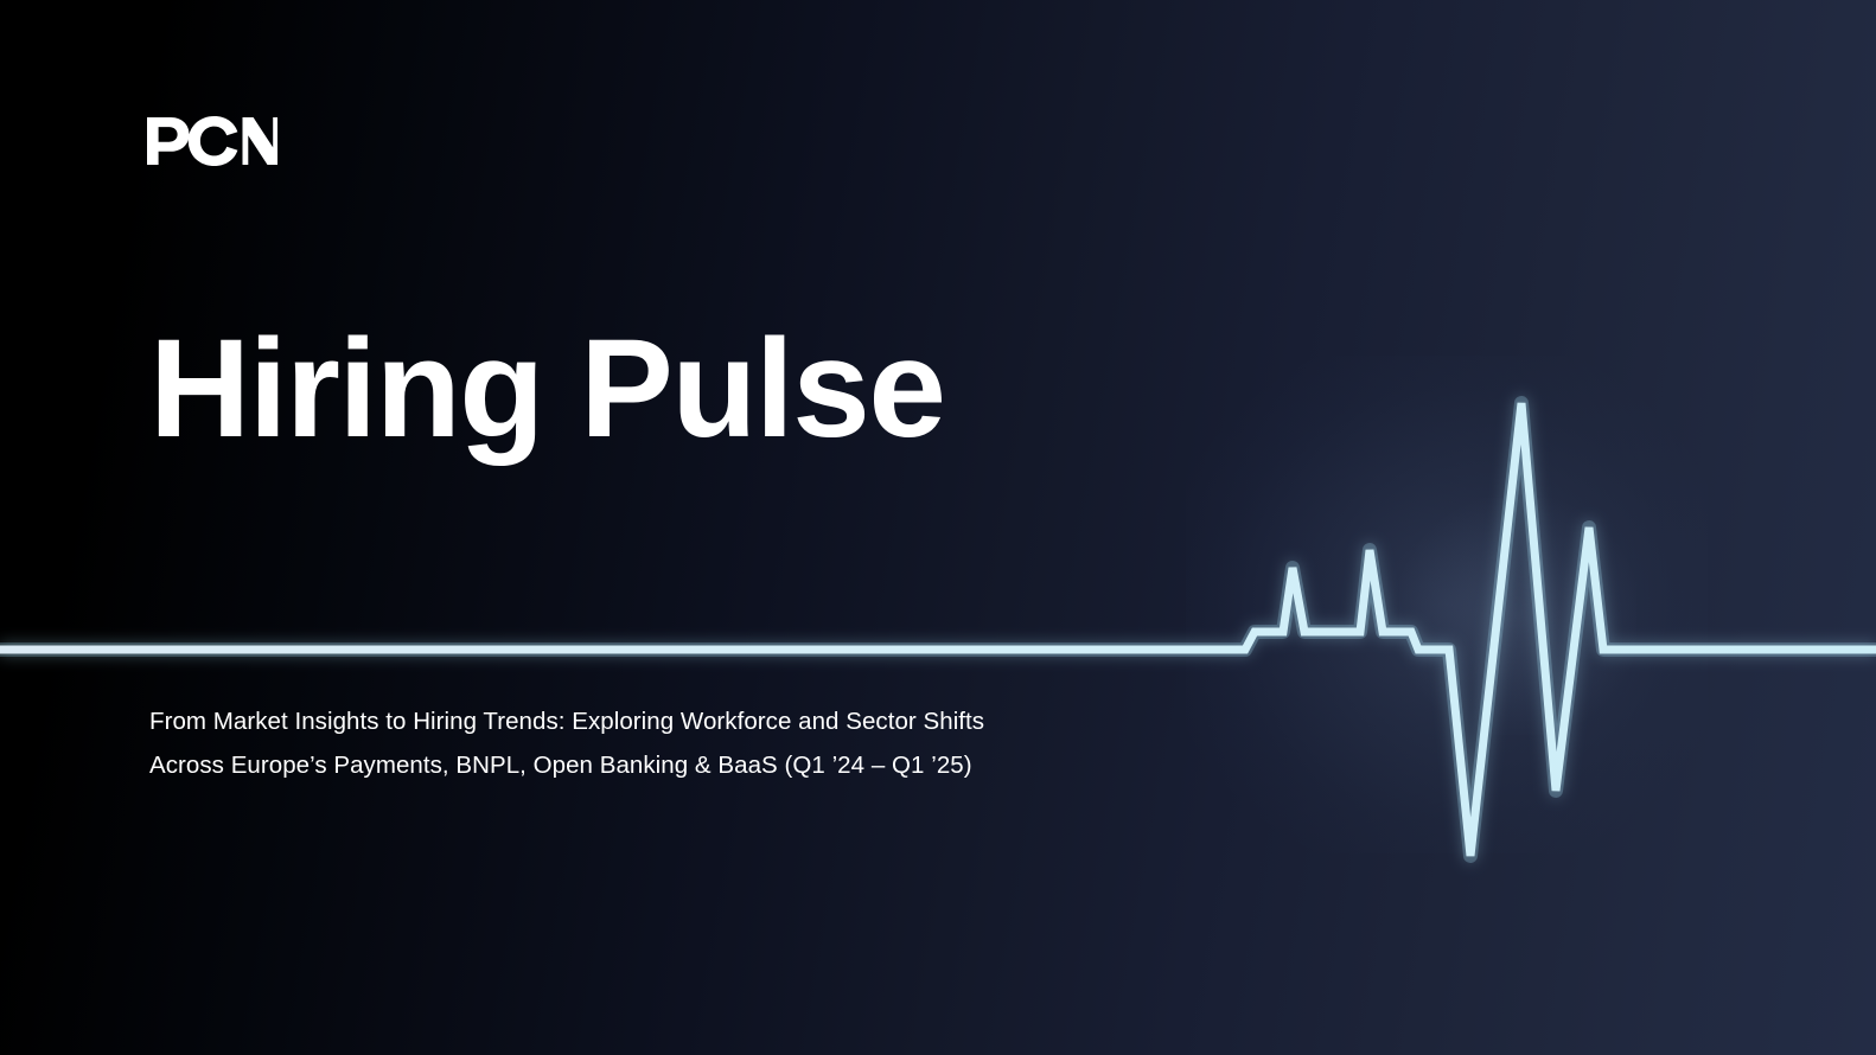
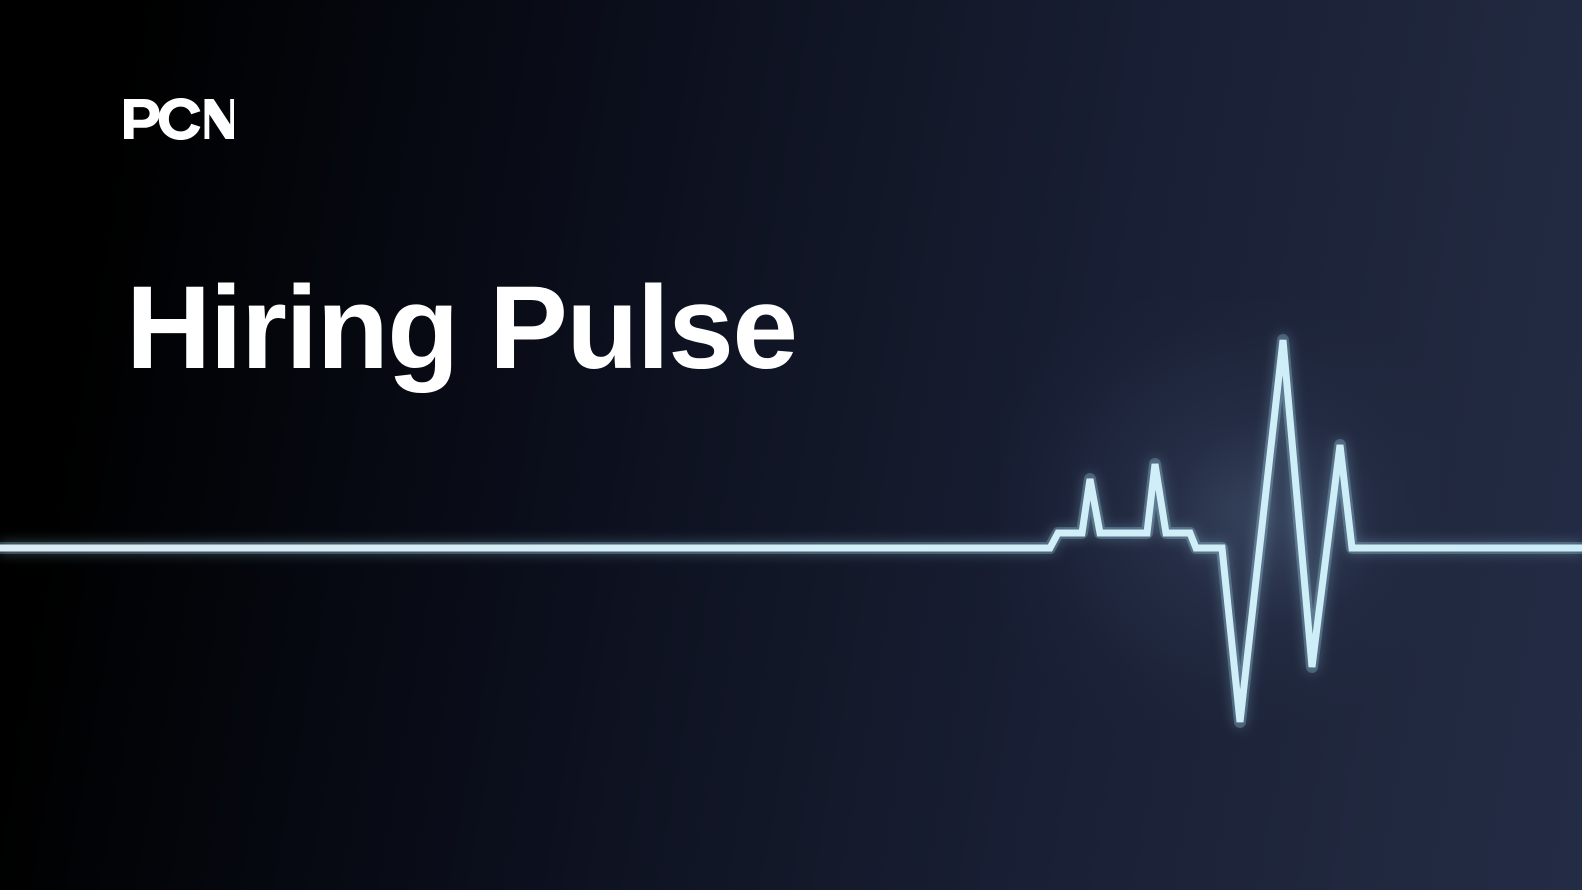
  Hiring Pulse
- From Market Insights to Hiring Trends: Exploring Workforce and Sector Shifts
- Across Europe’s Payments, BNPL, Open Banking & BaaS (Q1 ’24 – Q1 ’25)
